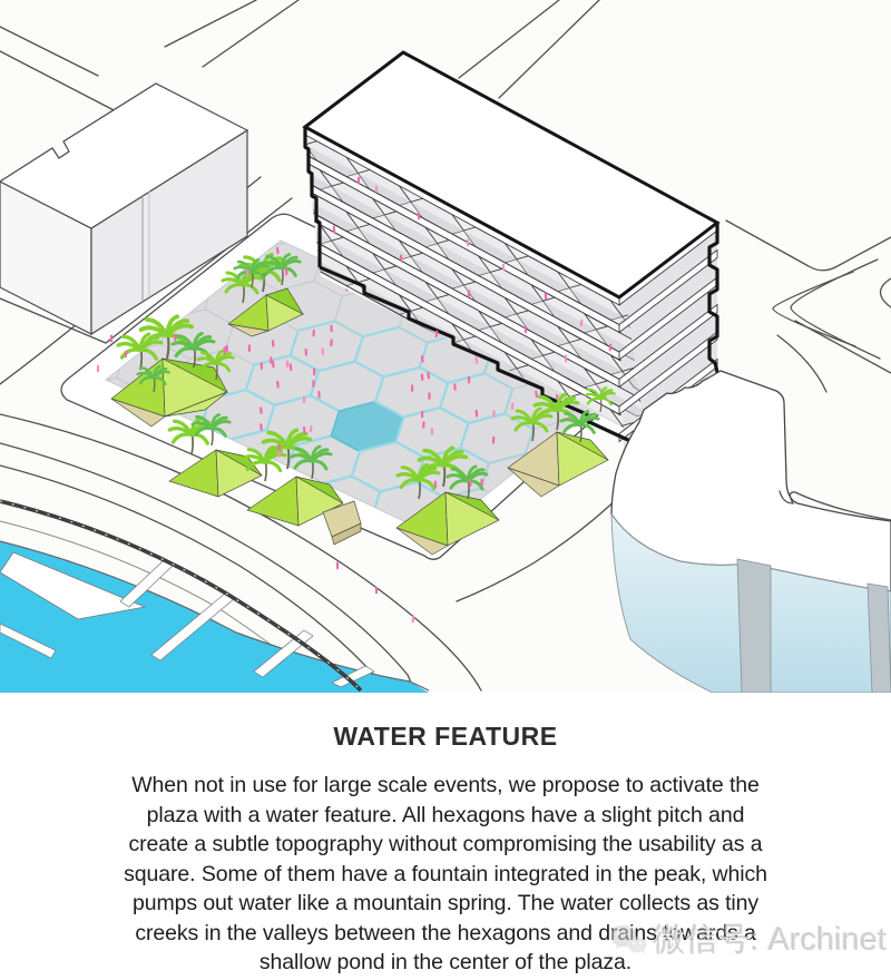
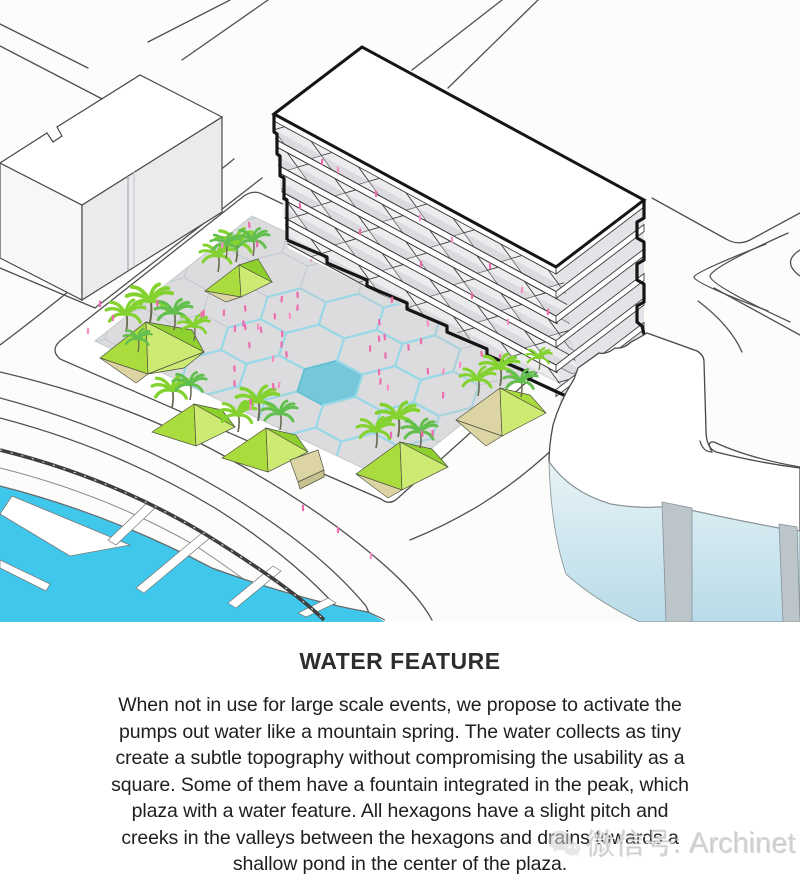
  WATER FEATURE
  When not in use for large scale events, we propose to activate the
- plaza with a water feature. All hexagons have a slight pitch and
+ pumps out water like a mountain spring. The water collects as tiny
  create a subtle topography without compromising the usability as a
  square. Some of them have a fountain integrated in the peak, which
- pumps out water like a mountain spring. The water collects as tiny
+ plaza with a water feature. All hexagons have a slight pitch and
  creeks in the valleys between the hexagons and drains towards a
  shallow pond in the center of the plaza.
  微信号: Archinet
